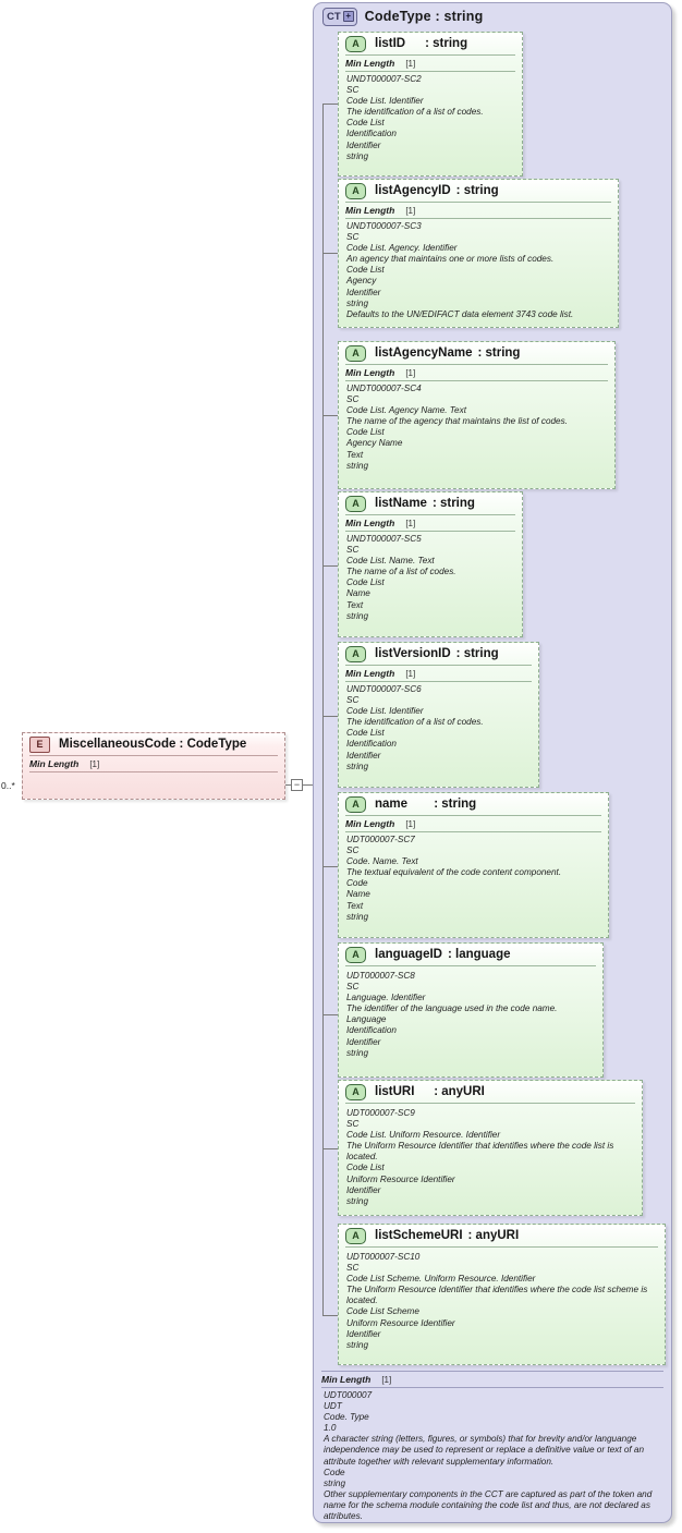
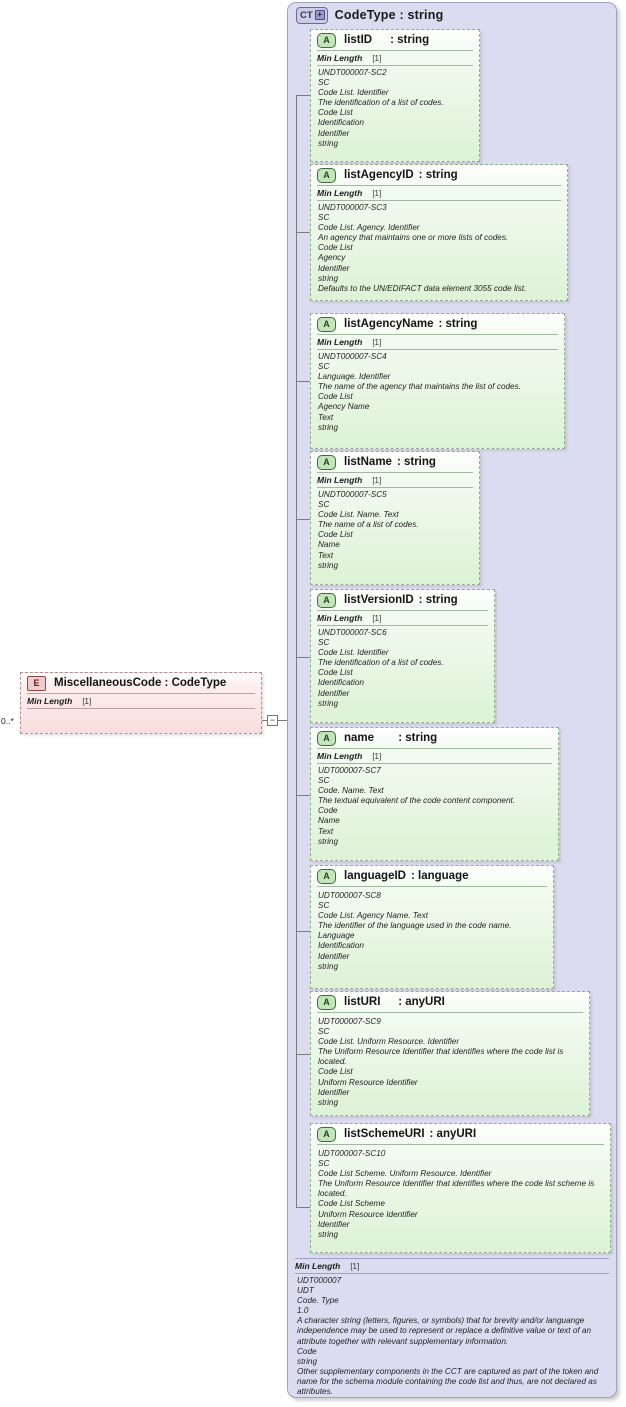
  0..*
  E
  MiscellaneousCode : CodeType
  Min Length
  [1]
  −
  CT
  +
  CodeType : string
  A
  listID
  : string
  Min Length
  [1]
  UNDT000007-SC2
  SC
  Code List. Identifier
  The identification of a list of codes.
  Code List
  Identification
  Identifier
  string
  A
  listAgencyID
  : string
  Min Length
  [1]
  UNDT000007-SC3
  SC
  Code List. Agency. Identifier
  An agency that maintains one or more lists of codes.
  Code List
  Agency
  Identifier
  string
- Defaults to the UN/EDIFACT data element 3743 code list.
+ Defaults to the UN/EDIFACT data element 3055 code list.
  A
  listAgencyName
  : string
  Min Length
  [1]
  UNDT000007-SC4
  SC
- Code List. Agency Name. Text
+ Language. Identifier
  The name of the agency that maintains the list of codes.
  Code List
  Agency Name
  Text
  string
  A
  listName
  : string
  Min Length
  [1]
  UNDT000007-SC5
  SC
  Code List. Name. Text
  The name of a list of codes.
  Code List
  Name
  Text
  string
  A
  listVersionID
  : string
  Min Length
  [1]
  UNDT000007-SC6
  SC
  Code List. Identifier
  The identification of a list of codes.
  Code List
  Identification
  Identifier
  string
  A
  name
  : string
  Min Length
  [1]
  UDT000007-SC7
  SC
  Code. Name. Text
  The textual equivalent of the code content component.
  Code
  Name
  Text
  string
  A
  languageID
  : language
  UDT000007-SC8
  SC
- Language. Identifier
+ Code List. Agency Name. Text
  The identifier of the language used in the code name.
  Language
  Identification
  Identifier
  string
  A
  listURI
  : anyURI
  UDT000007-SC9
  SC
  Code List. Uniform Resource. Identifier
  The Uniform Resource Identifier that identifies where the code list is located.
  Code List
  Uniform Resource Identifier
  Identifier
  string
  A
  listSchemeURI
  : anyURI
  UDT000007-SC10
  SC
  Code List Scheme. Uniform Resource. Identifier
  The Uniform Resource Identifier that identifies where the code list scheme is located.
  Code List Scheme
  Uniform Resource Identifier
  Identifier
  string
  Min Length
  [1]
  UDT000007
  UDT
  Code. Type
  1.0
  A character string (letters, figures, or symbols) that for brevity and/or languange independence may be used to represent or replace a definitive value or text of an attribute together with relevant supplementary information.
  Code
  string
  Other supplementary components in the CCT are captured as part of the token and name for the schema module containing the code list and thus, are not declared as attributes.
